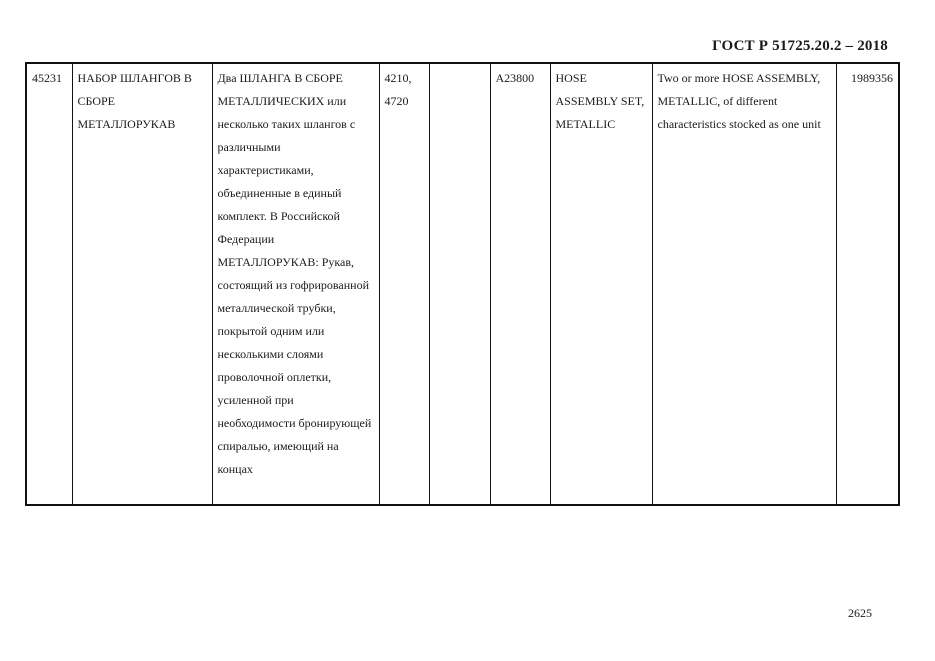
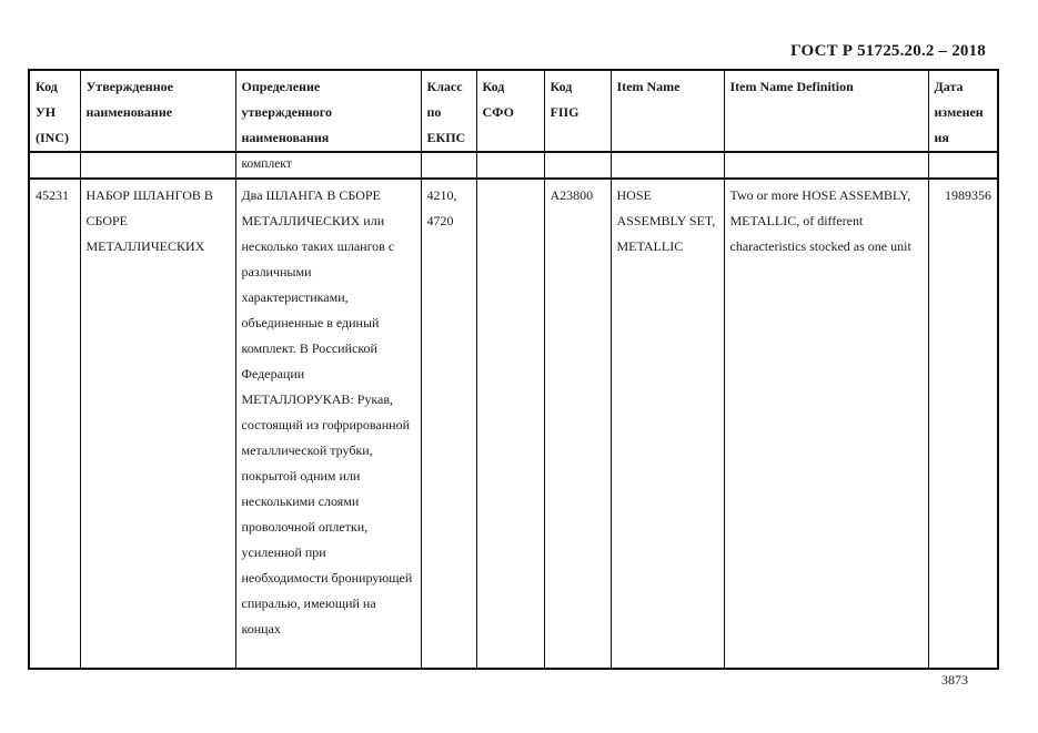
  ГОСТ Р 51725.20.2 – 2018
+ КодУН(INC)	Утвержденноенаименование	Определениеутвержденногонаименования	КласспоЕКПС	КодСФО	КодFIIG	Item Name	Item Name Definition	Датаизменения
+ 		комплект
- 45231	НАБОР ШЛАНГОВ В СБОРЕ МЕТАЛЛОРУКАВ	Два ШЛАНГА В СБОРЕ МЕТАЛЛИЧЕСКИХ или несколько таких шлангов с различными характеристиками, объединенные в единый комплект. В Российской Федерации МЕТАЛЛОРУКАВ: Рукав, состоящий из гофрированной металлической трубки, покрытой одним или несколькими слоями проволочной оплетки, усиленной при необходимости бронирующей спиралью, имеющий на концах	4210, 4720		A23800	HOSE ASSEMBLY SET, METALLIC	Two or more HOSE ASSEMBLY, METALLIC, of different characteristics stocked as one unit	1989356
+ 45231	НАБОР ШЛАНГОВ В СБОРЕ МЕТАЛЛИЧЕСКИХ	Два ШЛАНГА В СБОРЕ МЕТАЛЛИЧЕСКИХ или несколько таких шлангов с различными характеристиками, объединенные в единый комплект. В Российской Федерации МЕТАЛЛОРУКАВ: Рукав, состоящий из гофрированной металлической трубки, покрытой одним или несколькими слоями проволочной оплетки, усиленной при необходимости бронирующей спиралью, имеющий на концах	4210, 4720		A23800	HOSE ASSEMBLY SET, METALLIC	Two or more HOSE ASSEMBLY, METALLIC, of different characteristics stocked as one unit	1989356
- 2625
+ 3873
